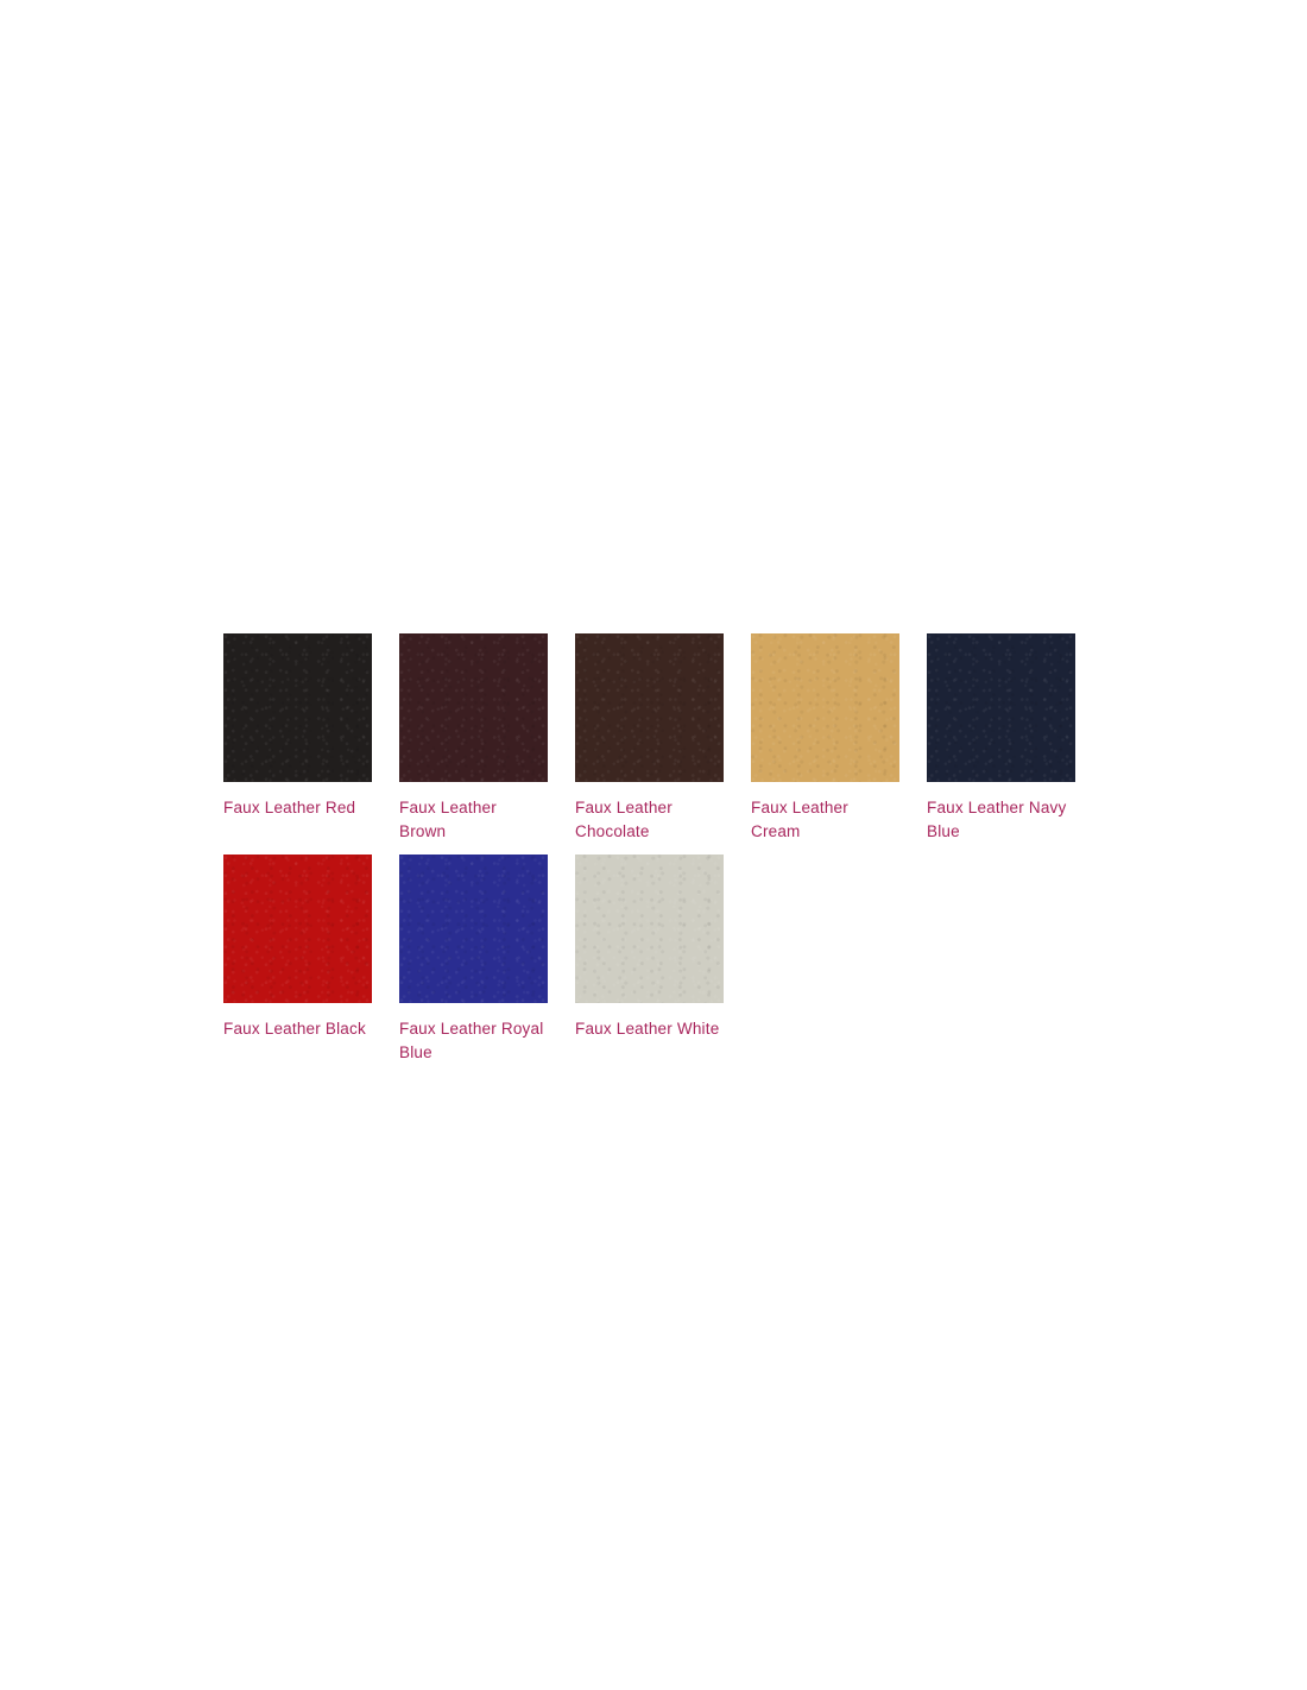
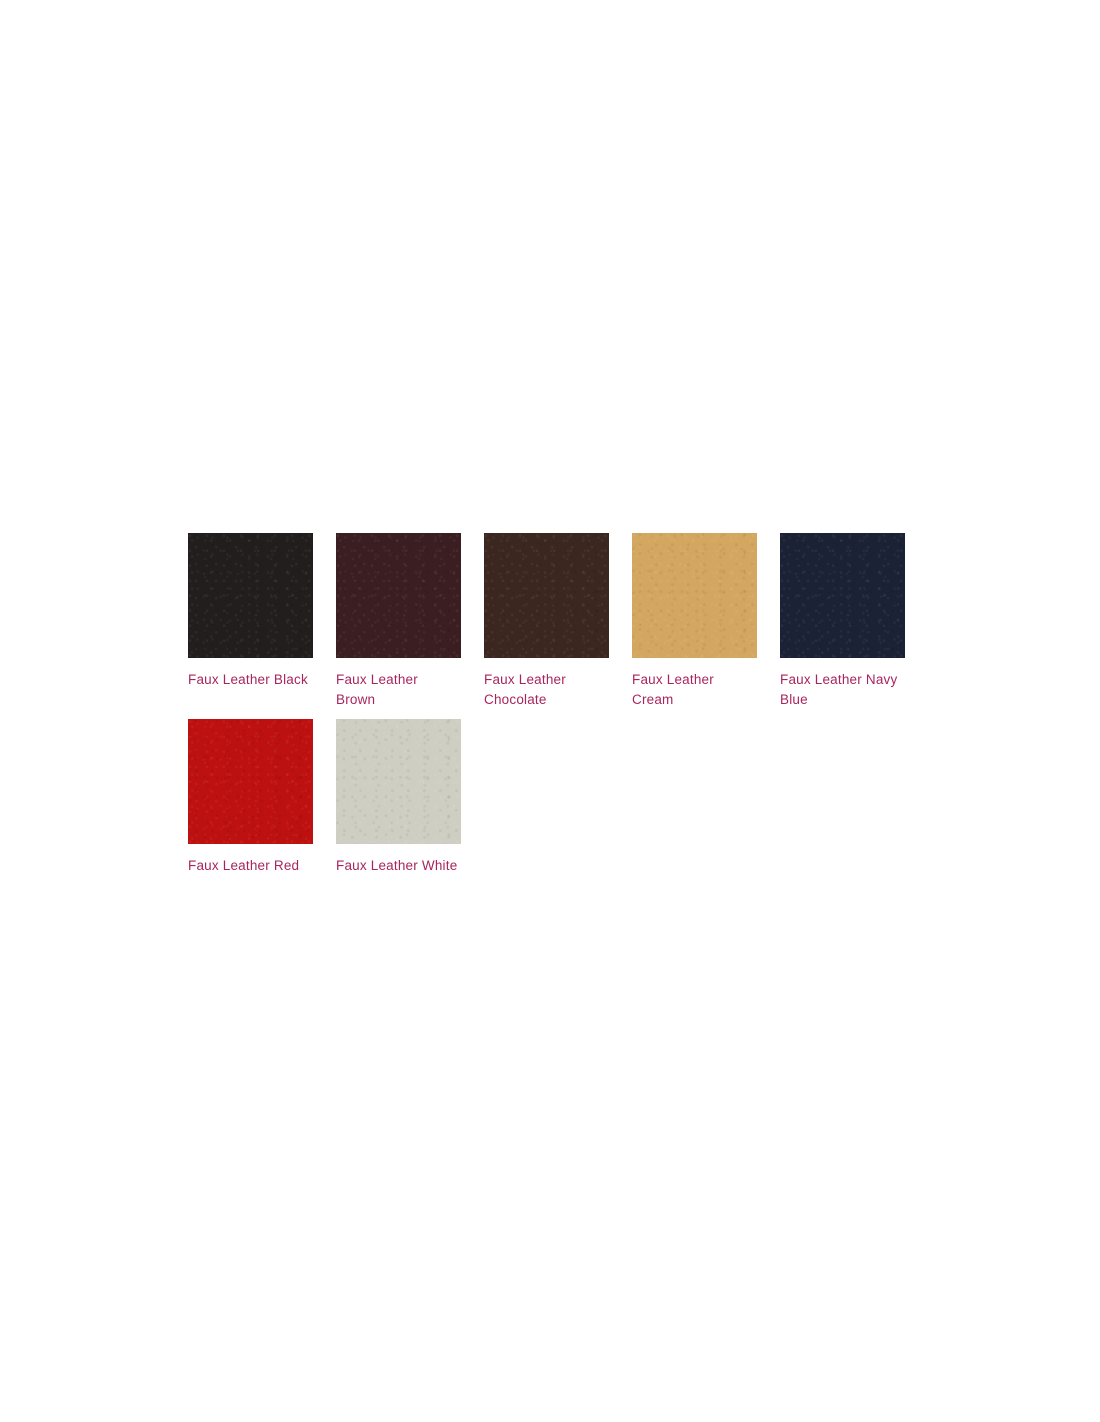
- Faux Leather Red
+ Faux Leather Black
  Faux Leather Brown
  Faux Leather Chocolate
  Faux Leather Cream
  Faux Leather Navy Blue
- Faux Leather Black
+ Faux Leather Red
- Faux Leather Royal Blue
  Faux Leather White
